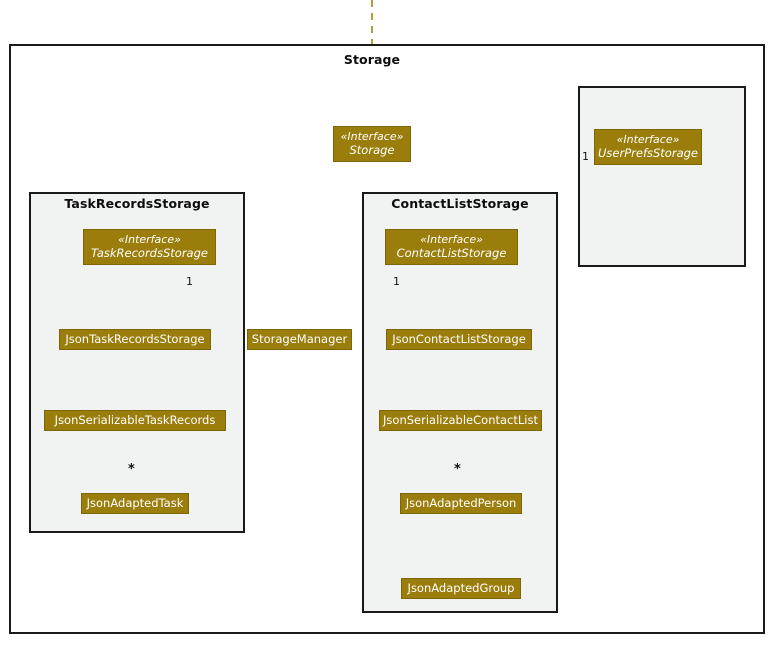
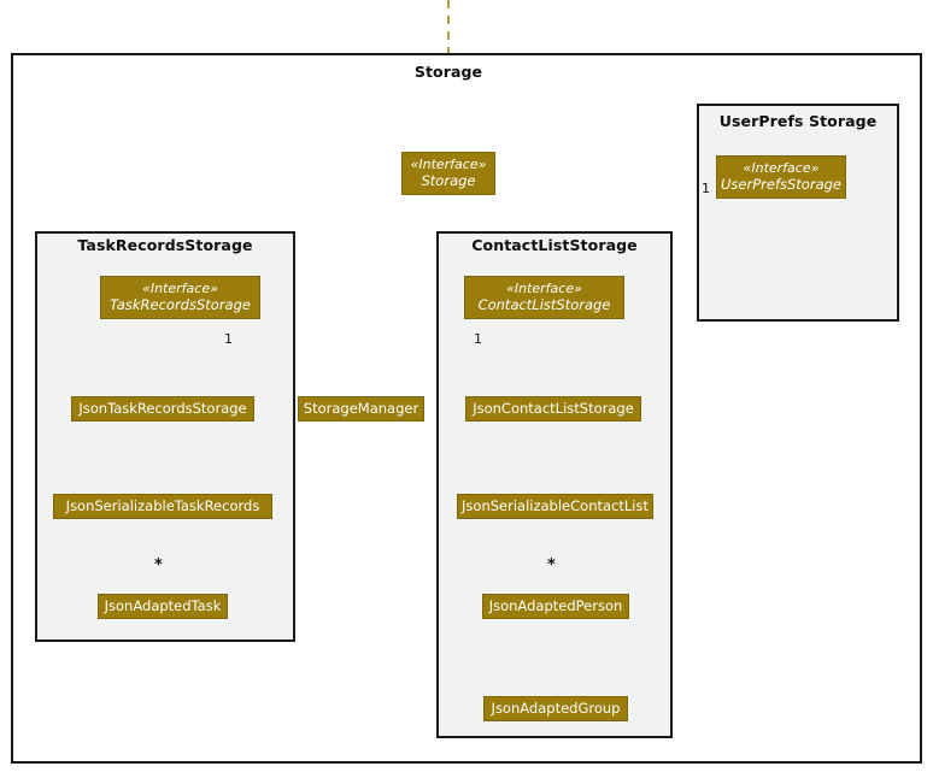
  Storage
  TaskRecordsStorage
  ContactListStorage
+ UserPrefs Storage
  «Interface»
  Storage
  «Interface»
  TaskRecordsStorage
  «Interface»
  ContactListStorage
  «Interface»
  UserPrefsStorage
  StorageManager
  JsonTaskRecordsStorage
  JsonSerializableTaskRecords
  JsonAdaptedTask
  JsonContactListStorage
  JsonSerializableContactList
  JsonAdaptedPerson
  JsonAdaptedGroup
  1
  1
  1
  *
  *
